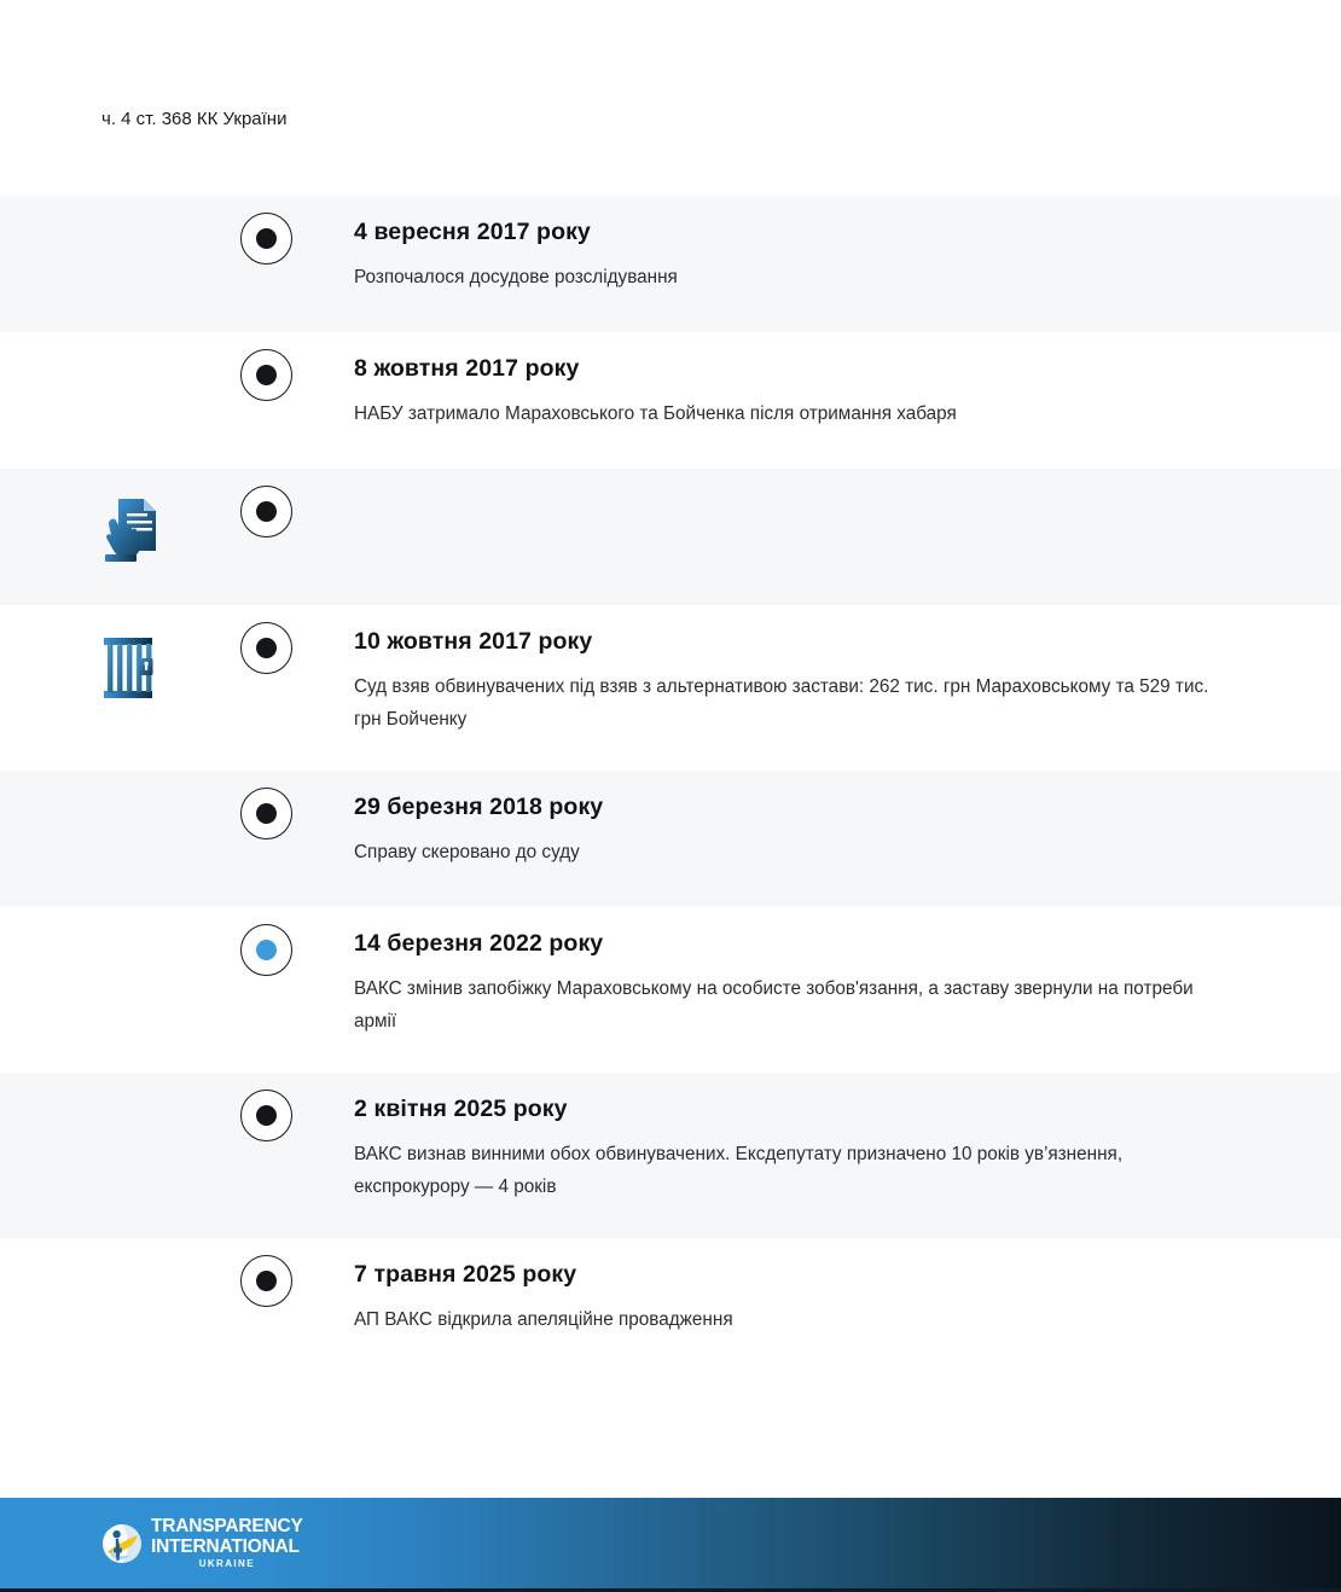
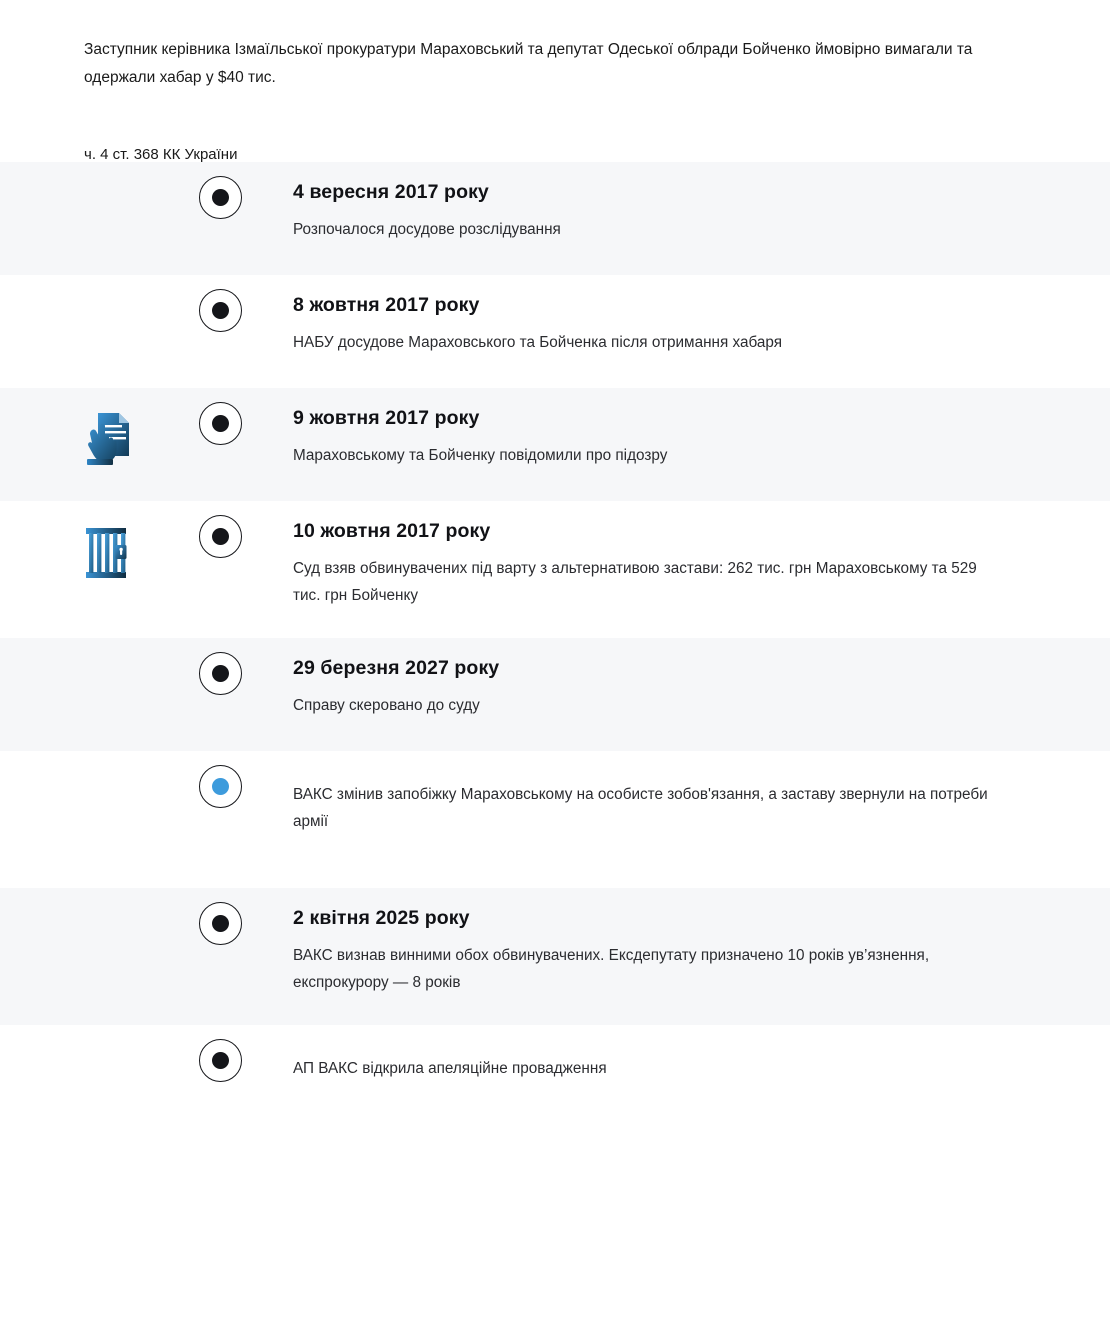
+ Заступник керівника Ізмаїльської прокуратури Мараховський та депутат Одеської облради Бойченко ймовірно вимагали та одержали хабар у $40 тис.
  ч. 4 ст. 368 КК України
  4 вересня 2017 року
  Розпочалося досудове розслідування
  8 жовтня 2017 року
- НАБУ затримало Мараховського та Бойченка після отримання хабаря
+ НАБУ досудове Мараховського та Бойченка після отримання хабаря
+ 9 жовтня 2017 року
+ Мараховському та Бойченку повідомили про підозру
  10 жовтня 2017 року
- Суд взяв обвинувачених під взяв з альтернативою застави: 262 тис. грн Мараховському та 529 тис. грн Бойченку
+ Суд взяв обвинувачених під варту з альтернативою застави: 262 тис. грн Мараховському та 529 тис. грн Бойченку
- 29 березня 2018 року
+ 29 березня 2027 року
  Справу скеровано до суду
- 14 березня 2022 року
  ВАКС змінив запобіжку Мараховському на особисте зобов'язання, а заставу звернули на потреби армії
  2 квітня 2025 року
- ВАКС визнав винними обох обвинувачених. Ексдепутату призначено 10 років ув’язнення, експрокурору — 4 років
+ ВАКС визнав винними обох обвинувачених. Ексдепутату призначено 10 років ув’язнення, експрокурору — 8 років
- 7 травня 2025 року
  АП ВАКС відкрила апеляційне провадження
- TRANSPARENCY
- INTERNATIONAL
- UKRAINE
